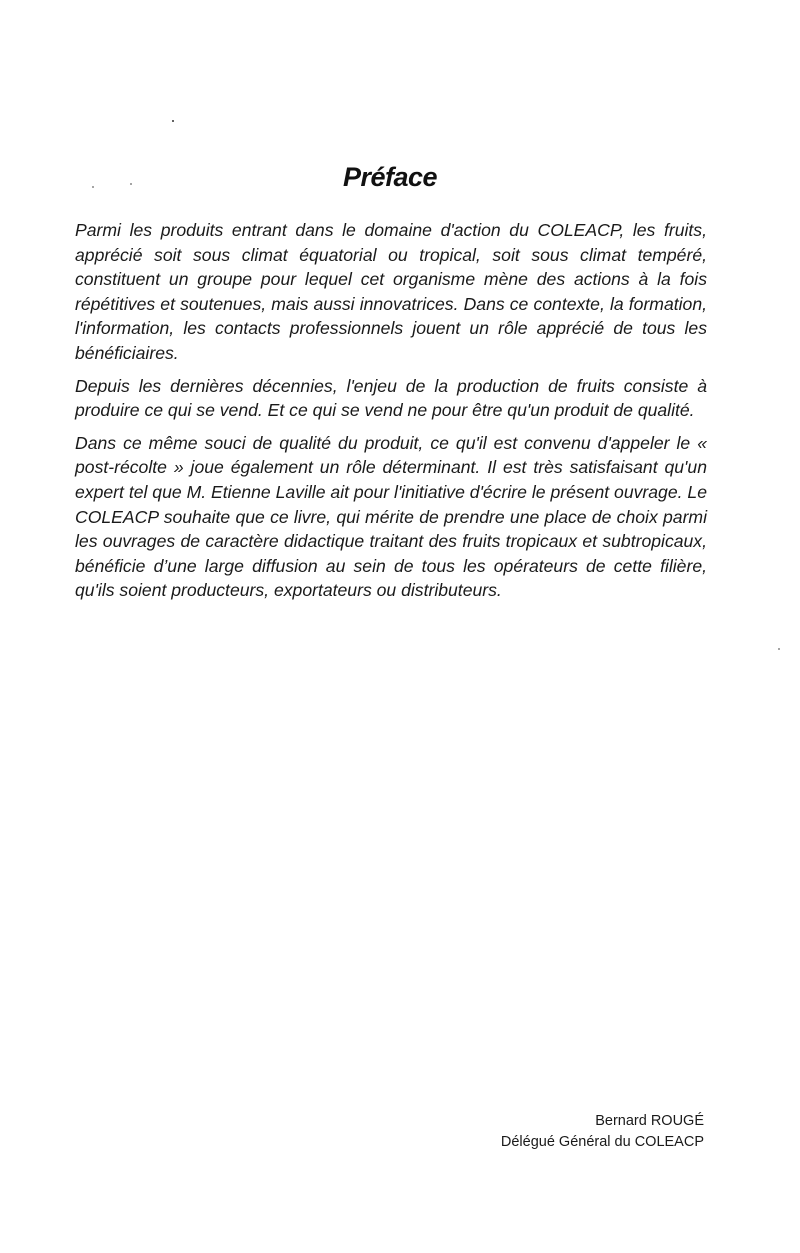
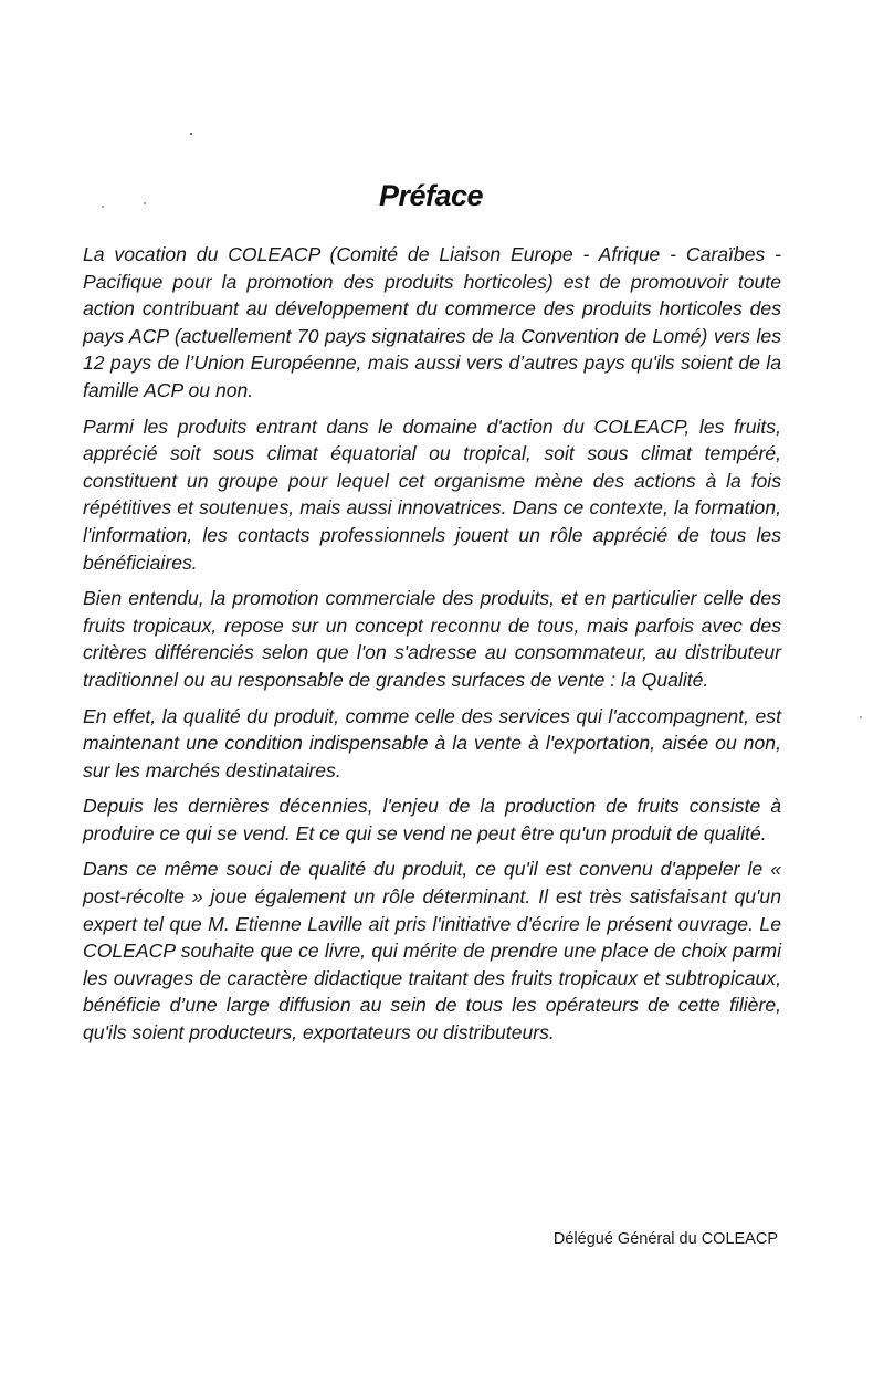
  Préface
+ La vocation du COLEACP (Comité de Liaison Europe - Afrique - Caraïbes - Pacifique pour la promotion des produits horticoles) est de promouvoir toute action contribuant au développement du commerce des produits horticoles des pays ACP (actuellement 70 pays signataires de la Convention de Lomé) vers les 12 pays de l’Union Européenne, mais aussi vers d’autres pays qu'ils soient de la famille ACP ou non.
  Parmi les produits entrant dans le domaine d'action du COLEACP, les fruits, apprécié soit sous climat équatorial ou tropical, soit sous climat tempéré, constituent un groupe pour lequel cet organisme mène des actions à la fois répétitives et soutenues, mais aussi innovatrices. Dans ce contexte, la formation, l'information, les contacts professionnels jouent un rôle apprécié de tous les bénéficiaires.
+ Bien entendu, la promotion commerciale des produits, et en particulier celle des fruits tropicaux, repose sur un concept reconnu de tous, mais parfois avec des critères différenciés selon que l'on s'adresse au consommateur, au distributeur traditionnel ou au responsable de grandes surfaces de vente : la Qualité.
+ En effet, la qualité du produit, comme celle des services qui l'accompagnent, est maintenant une condition indispensable à la vente à l'exportation, aisée ou non, sur les marchés destinataires.
- Depuis les dernières décennies, l'enjeu de la production de fruits consiste à produire ce qui se vend. Et ce qui se vend ne pour être qu'un produit de qualité.
+ Depuis les dernières décennies, l'enjeu de la production de fruits consiste à produire ce qui se vend. Et ce qui se vend ne peut être qu'un produit de qualité.
- Dans ce même souci de qualité du produit, ce qu'il est convenu d'appeler le « post-récolte » joue également un rôle déterminant. Il est très satisfaisant qu'un expert tel que M. Etienne Laville ait pour l'initiative d'écrire le présent ouvrage. Le COLEACP souhaite que ce livre, qui mérite de prendre une place de choix parmi les ouvrages de caractère didactique traitant des fruits tropicaux et subtropicaux, bénéficie d’une large diffusion au sein de tous les opérateurs de cette filière, qu'ils soient producteurs, exportateurs ou distributeurs.
+ Dans ce même souci de qualité du produit, ce qu'il est convenu d'appeler le « post-récolte » joue également un rôle déterminant. Il est très satisfaisant qu'un expert tel que M. Etienne Laville ait pris l'initiative d'écrire le présent ouvrage. Le COLEACP souhaite que ce livre, qui mérite de prendre une place de choix parmi les ouvrages de caractère didactique traitant des fruits tropicaux et subtropicaux, bénéficie d’une large diffusion au sein de tous les opérateurs de cette filière, qu'ils soient producteurs, exportateurs ou distributeurs.
- Bernard ROUGÉ
  Délégué Général du COLEACP
